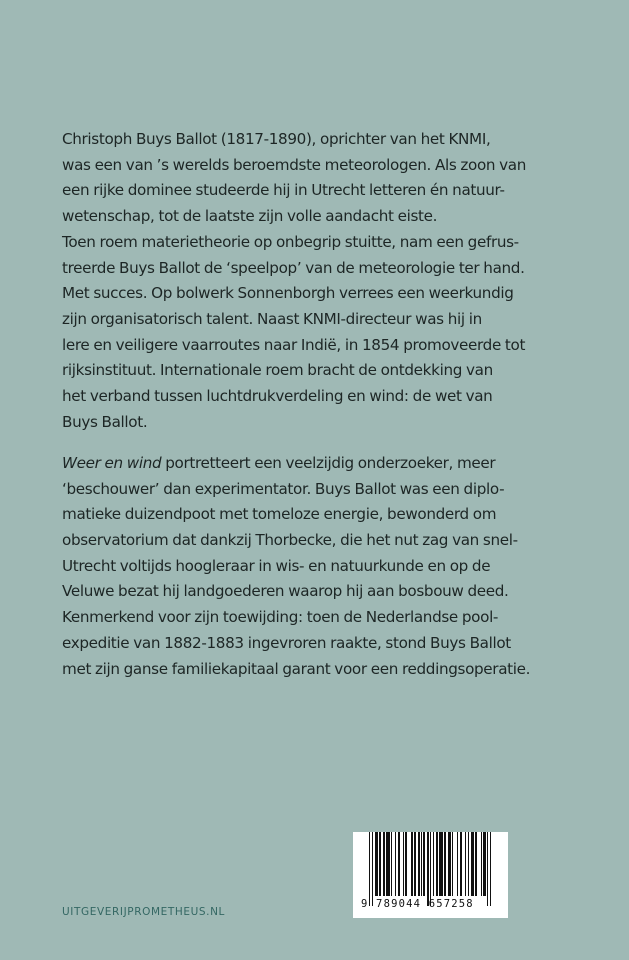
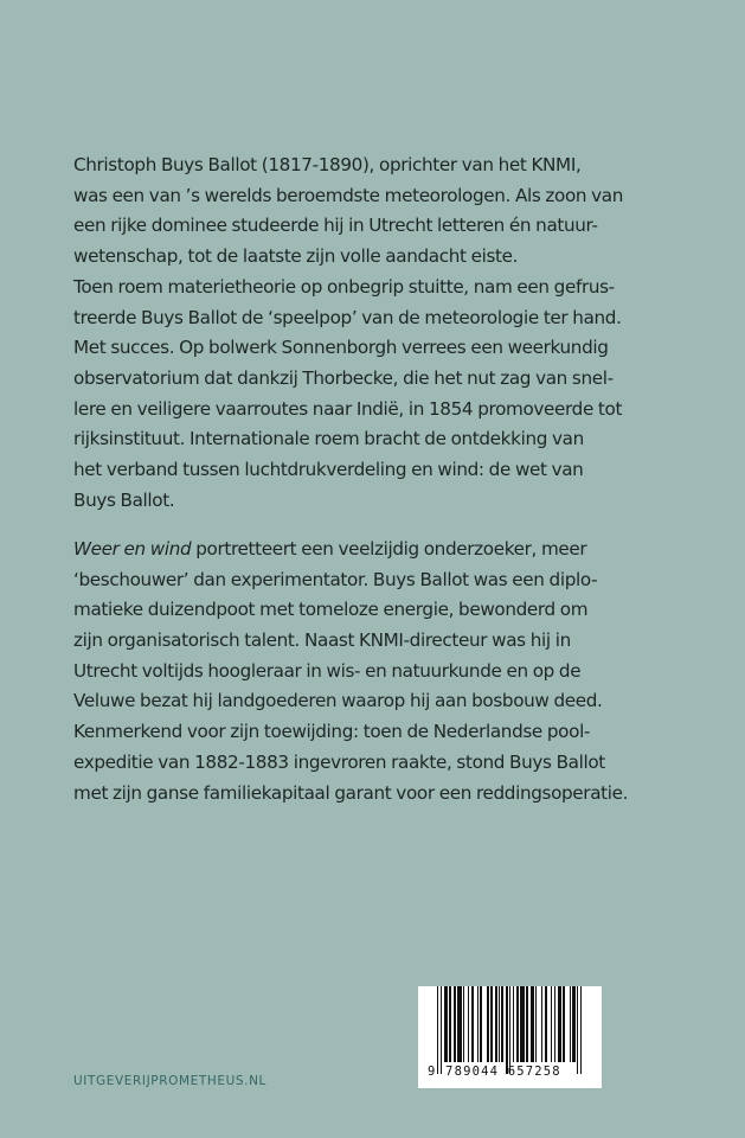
  Christoph Buys Ballot (1817-1890), oprichter van het KNMI,
  was een van ’s werelds beroemdste meteorologen. Als zoon van
  een rijke dominee studeerde hij in Utrecht letteren én natuur-
  wetenschap, tot de laatste zijn volle aandacht eiste.
  Toen roem materietheorie op onbegrip stuitte, nam een gefrus-
  treerde Buys Ballot de ‘speelpop’ van de meteorologie ter hand.
  Met succes. Op bolwerk Sonnenborgh verrees een weerkundig
- zijn organisatorisch talent. Naast KNMI-directeur was hij in
+ observatorium dat dankzij Thorbecke, die het nut zag van snel-
  lere en veiligere vaarroutes naar Indië, in 1854 promoveerde tot
  rijksinstituut. Internationale roem bracht de ontdekking van
  het verband tussen luchtdrukverdeling en wind: de wet van
  Buys Ballot.
  Weer en wind portretteert een veelzijdig onderzoeker, meer
  ‘beschouwer’ dan experimentator. Buys Ballot was een diplo-
  matieke duizendpoot met tomeloze energie, bewonderd om
- observatorium dat dankzij Thorbecke, die het nut zag van snel-
+ zijn organisatorisch talent. Naast KNMI-directeur was hij in
  Utrecht voltijds hoogleraar in wis- en natuurkunde en op de
  Veluwe bezat hij landgoederen waarop hij aan bosbouw deed.
  Kenmerkend voor zijn toewijding: toen de Nederlandse pool-
  expeditie van 1882-1883 ingevroren raakte, stond Buys Ballot
  met zijn ganse familiekapitaal garant voor een reddingsoperatie.
  UITGEVERIJPROMETHEUS.NL
  9 789044 657258
